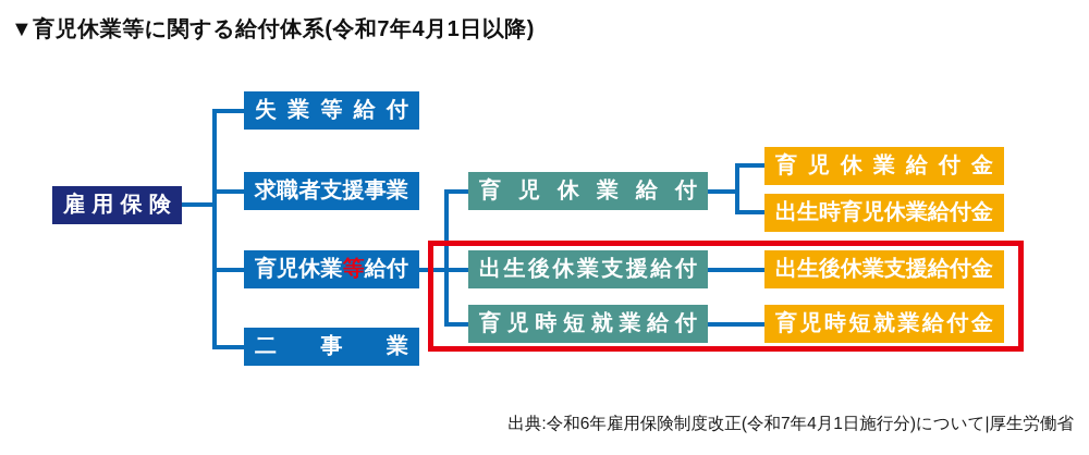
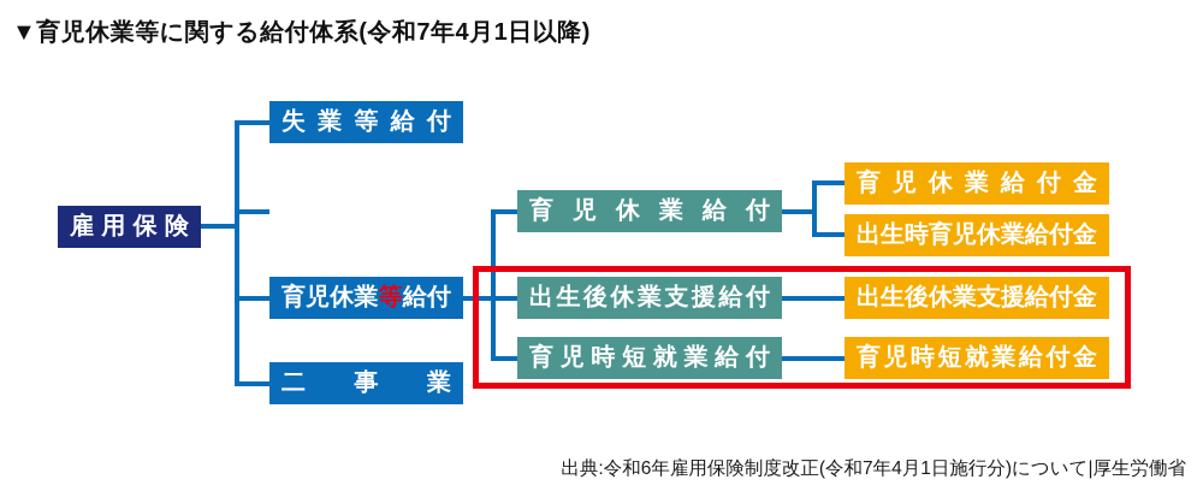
  ▼育児休業等に関する給付体系(令和7年4月1日以降)
  雇用保険
  失業等給付
- 求職者支援事業
  育児休業等給付
  二事業
  育児休業給付
  出生後休業支援給付
  育児時短就業給付
  育児休業給付金
  出生時育児休業給付金
  出生後休業支援給付金
  育児時短就業給付金
  出典:令和6年雇用保険制度改正(令和7年4月1日施行分)について|厚生労働省
